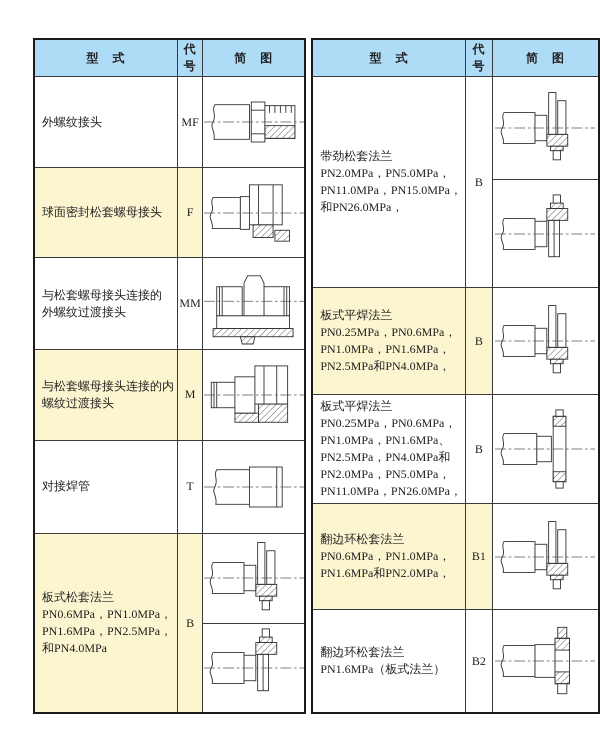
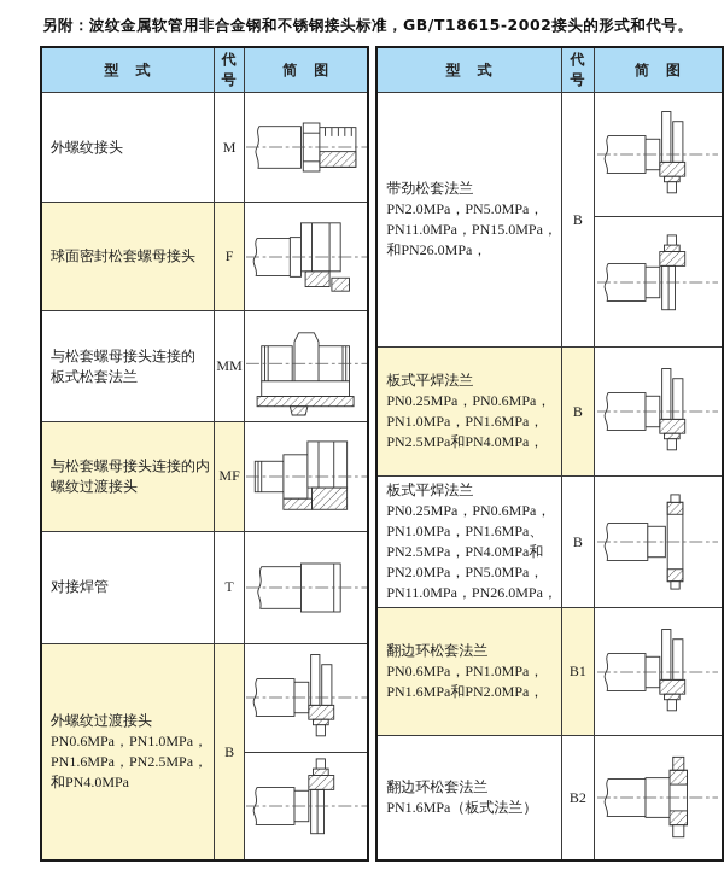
+ 另附：波纹金属软管用非合金钢和不锈钢接头标准，GB/T18615-2002接头的形式和代号。
  型 式	代号	简 图
- 外螺纹接头	MF
+ 外螺纹接头	M
  球面密封松套螺母接头	F
- 与松套螺母接头连接的外螺纹过渡接头	MM
+ 与松套螺母接头连接的板式松套法兰	MM
- 与松套螺母接头连接的内螺纹过渡接头	M
+ 与松套螺母接头连接的内螺纹过渡接头	MF
  对接焊管	T
- 板式松套法兰PN0.6MPa，PN1.0MPa，PN1.6MPa，PN2.5MPa，和PN4.0MPa	B
+ 外螺纹过渡接头PN0.6MPa，PN1.0MPa，PN1.6MPa，PN2.5MPa，和PN4.0MPa	B
  型 式	代号	简 图
  带劲松套法兰PN2.0MPa，PN5.0MPa，PN11.0MPa，PN15.0MPa，和PN26.0MPa，	B
  板式平焊法兰PN0.25MPa，PN0.6MPa，PN1.0MPa，PN1.6MPa，PN2.5MPa和PN4.0MPa，	B
  板式平焊法兰PN0.25MPa，PN0.6MPa，PN1.0MPa，PN1.6MPa、PN2.5MPa，PN4.0MPa和PN2.0MPa，PN5.0MPa，PN11.0MPa，PN26.0MPa，	B
  翻边环松套法兰PN0.6MPa，PN1.0MPa，PN1.6MPa和PN2.0MPa，	B1
  翻边环松套法兰PN1.6MPa（板式法兰）	B2
